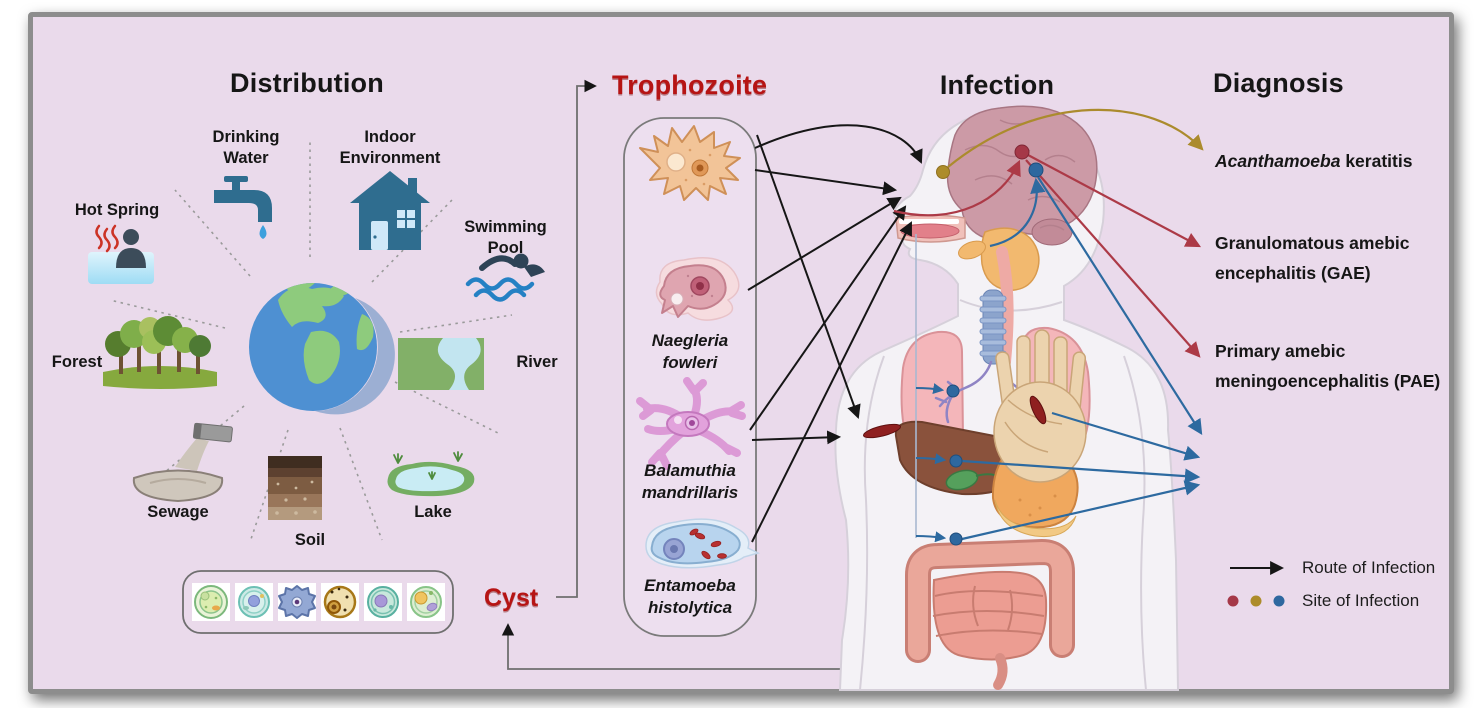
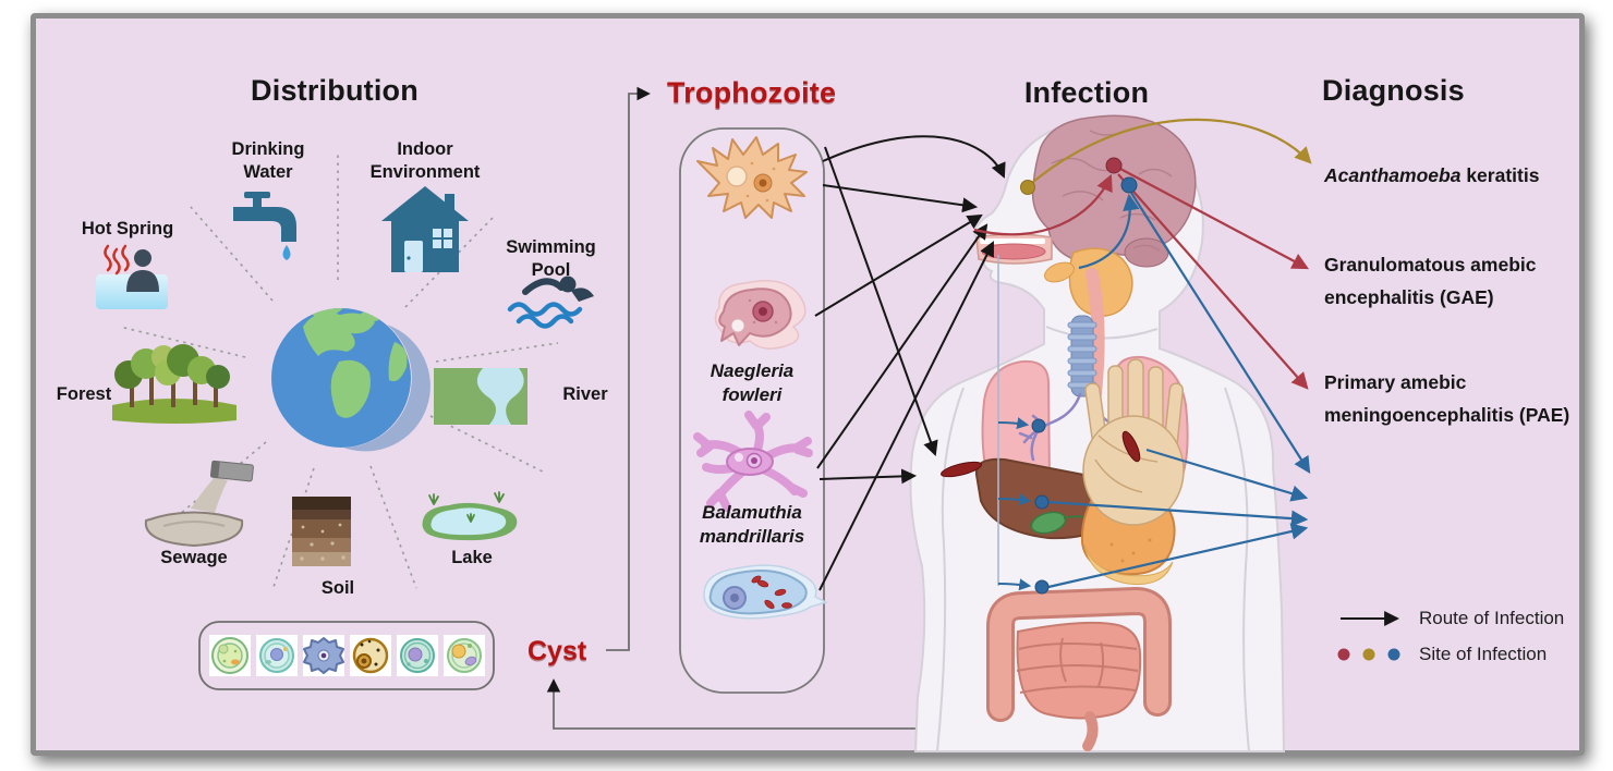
  Distribution
  Trophozoite
  Infection
  Diagnosis
  Hot Spring
  Drinking Water
  Indoor Environment
  Swimming Pool
  Forest
  River
  Sewage
  Soil
  Lake
  Cyst
  Naegleria
  fowleri
  Balamuthia
  mandrillaris
- Entamoeba
- histolytica
  Acanthamoeba keratitis
  Granulomatous amebic encephalitis (GAE)
  Primary amebic meningoencephalitis (PAE)
  Route of Infection
  Site of Infection
